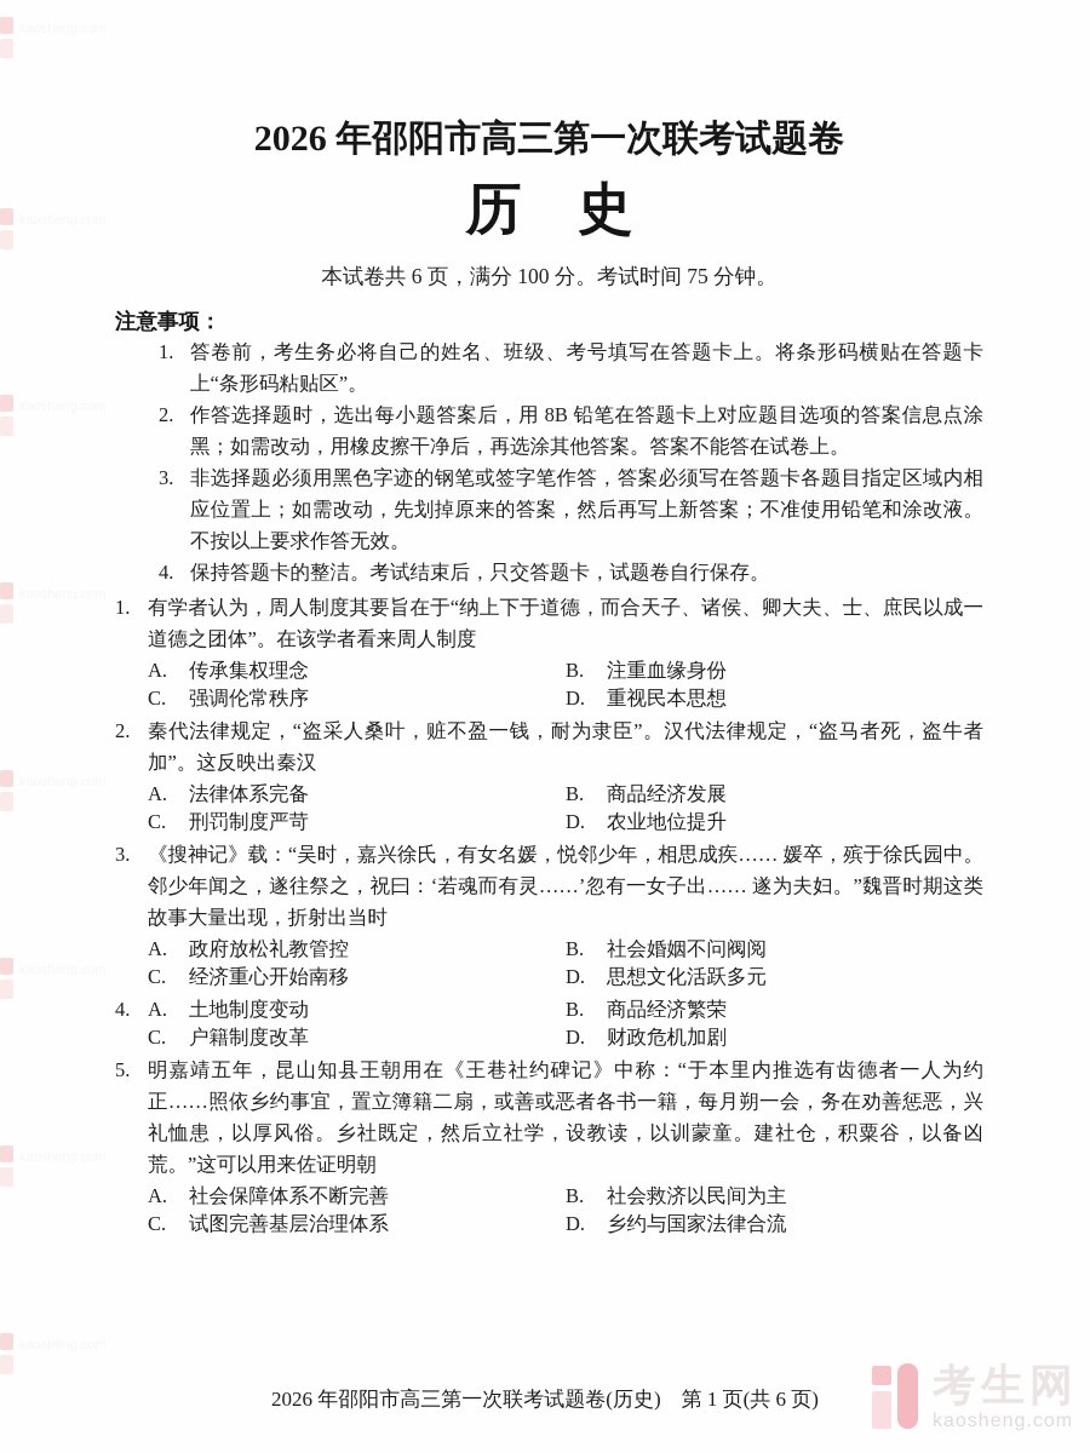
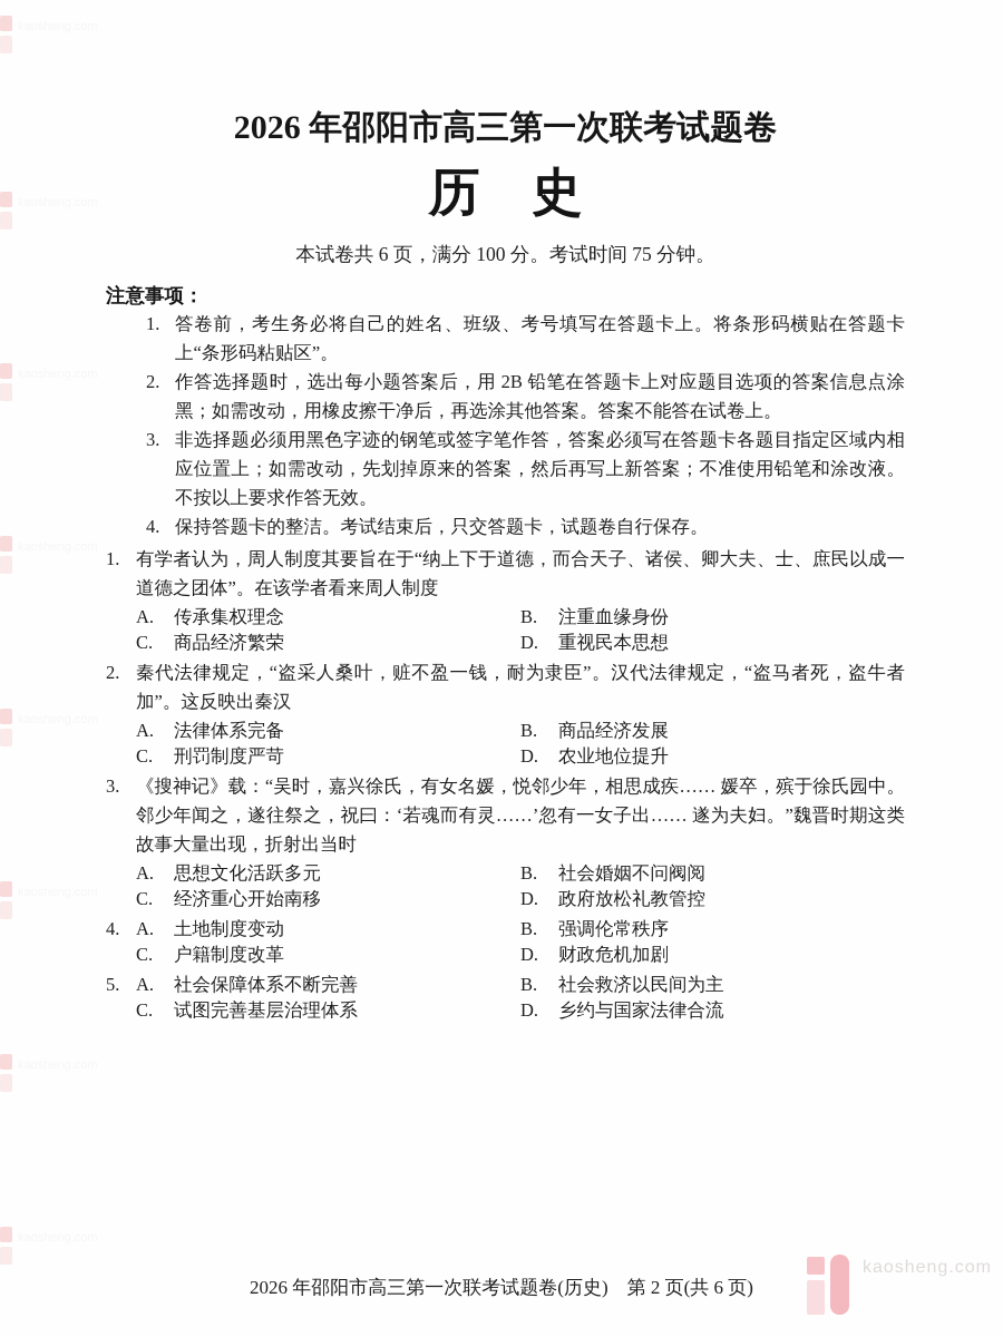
  2026 年邵阳市高三第一次联考试题卷
  历 史
  本试卷共 6 页，满分 100 分。考试时间 75 分钟。
  注意事项：
  1.
  答卷前，考生务必将自己的姓名、班级、考号填写在答题卡上。将条形码横贴在答题卡上“条形码粘贴区”。
  2.
- 作答选择题时，选出每小题答案后，用 8B 铅笔在答题卡上对应题目选项的答案信息点涂黑；如需改动，用橡皮擦干净后，再选涂其他答案。答案不能答在试卷上。
+ 作答选择题时，选出每小题答案后，用 2B 铅笔在答题卡上对应题目选项的答案信息点涂黑；如需改动，用橡皮擦干净后，再选涂其他答案。答案不能答在试卷上。
  3.
  非选择题必须用黑色字迹的钢笔或签字笔作答，答案必须写在答题卡各题目指定区域内相应位置上；如需改动，先划掉原来的答案，然后再写上新答案；不准使用铅笔和涂改液。不按以上要求作答无效。
  4.
  保持答题卡的整洁。考试结束后，只交答题卡，试题卷自行保存。
  1.
  有学者认为，周人制度其要旨在于“纳上下于道德，而合天子、诸侯、卿大夫、士、庶民以成一道德之团体”。在该学者看来周人制度
  A.
  传承集权理念
  B.
  注重血缘身份
  C.
- 强调伦常秩序
+ 商品经济繁荣
  D.
  重视民本思想
  2.
  秦代法律规定，“盗采人桑叶，赃不盈一钱，耐为隶臣”。汉代法律规定，“盗马者死，盗牛者加”。这反映出秦汉
  A.
  法律体系完备
  B.
  商品经济发展
  C.
  刑罚制度严苛
  D.
  农业地位提升
  3.
  《搜神记》载：“吴时，嘉兴徐氏，有女名媛，悦邻少年，相思成疾…… 媛卒，殡于徐氏园中。邻少年闻之，遂往祭之，祝曰：‘若魂而有灵……’忽有一女子出…… 遂为夫妇。”魏晋时期这类故事大量出现，折射出当时
  A.
- 政府放松礼教管控
+ 思想文化活跃多元
  B.
  社会婚姻不问阀阅
  C.
  经济重心开始南移
  D.
- 思想文化活跃多元
+ 政府放松礼教管控
  4.
  A.
  土地制度变动
  B.
- 商品经济繁荣
+ 强调伦常秩序
  C.
  户籍制度改革
  D.
  财政危机加剧
  5.
- 明嘉靖五年，昆山知县王朝用在《王巷社约碑记》中称：“于本里内推选有齿德者一人为约正……照依乡约事宜，置立簿籍二扇，或善或恶者各书一籍，每月朔一会，务在劝善惩恶，兴礼恤患，以厚风俗。乡社既定，然后立社学，设教读，以训蒙童。建社仓，积粟谷，以备凶荒。”这可以用来佐证明朝
  A.
  社会保障体系不断完善
  B.
  社会救济以民间为主
  C.
  试图完善基层治理体系
  D.
  乡约与国家法律合流
- 2026 年邵阳市高三第一次联考试题卷(历史) 第 1 页(共 6 页)
+ 2026 年邵阳市高三第一次联考试题卷(历史) 第 2 页(共 6 页)
- 考生网
  kaosheng.com
